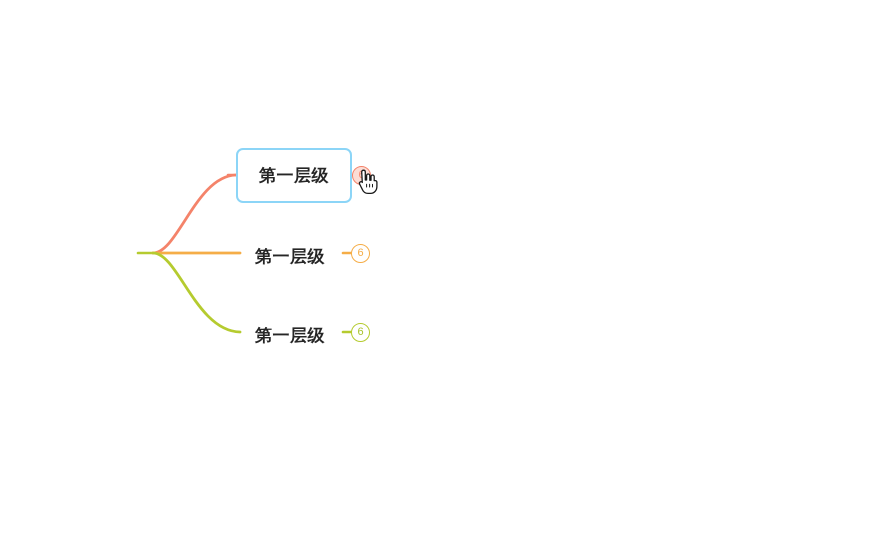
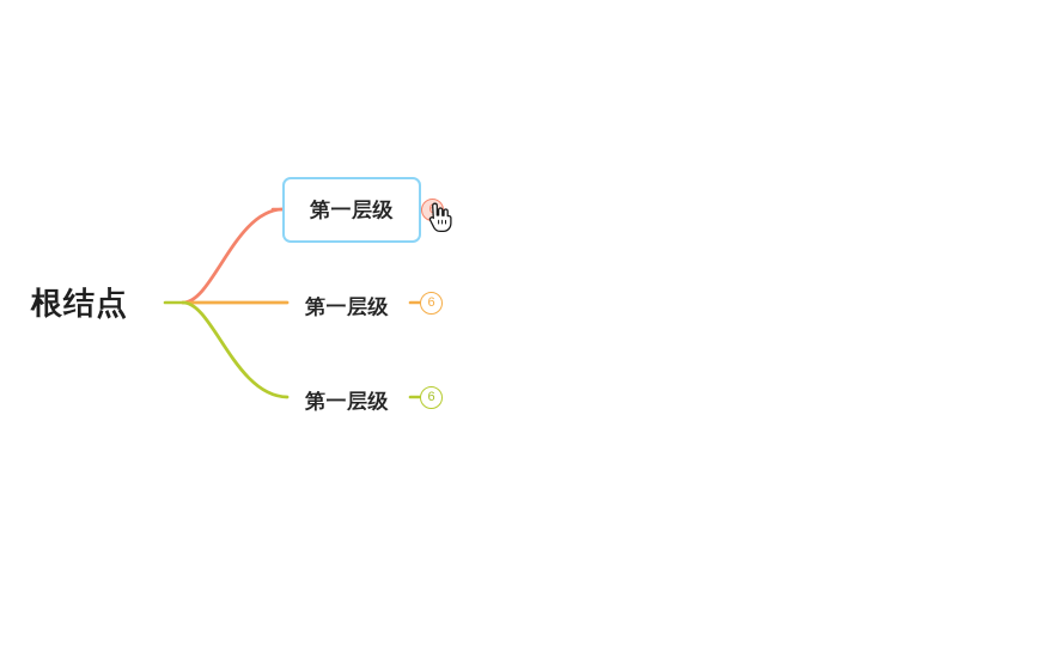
+ 根结点
  第一层级
  第一层级
  第一层级
  6
  6
